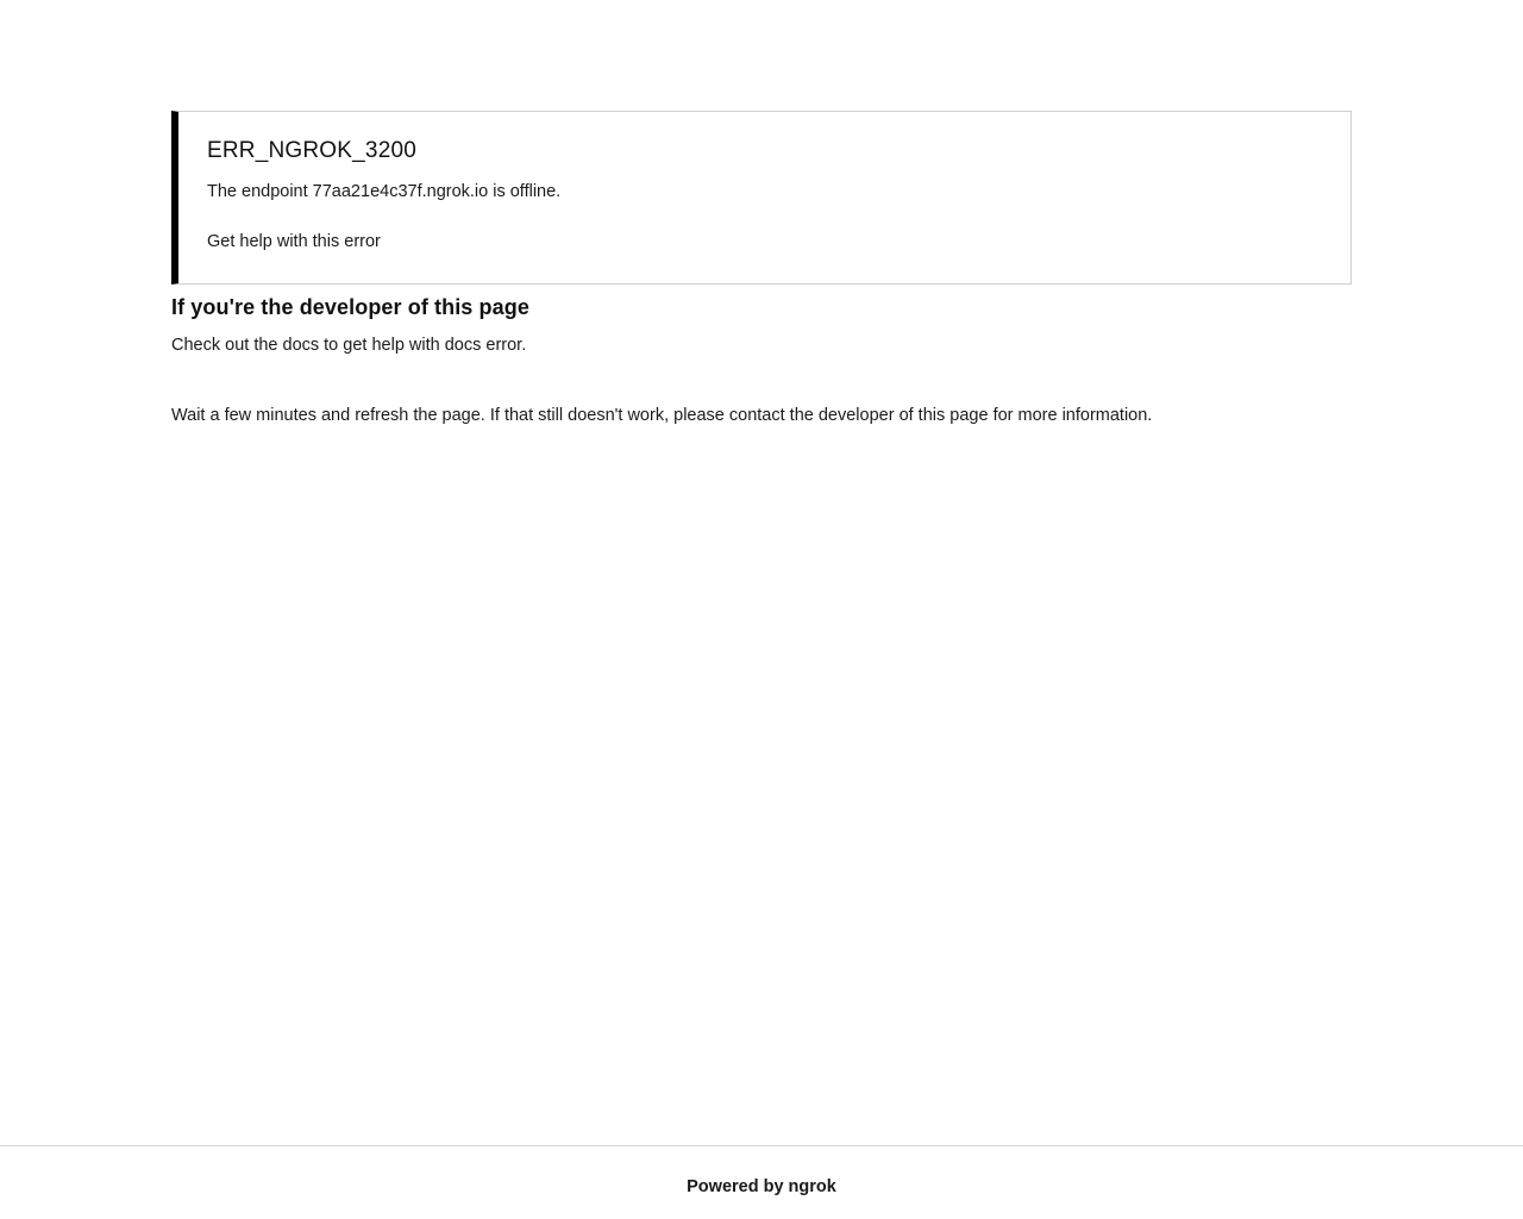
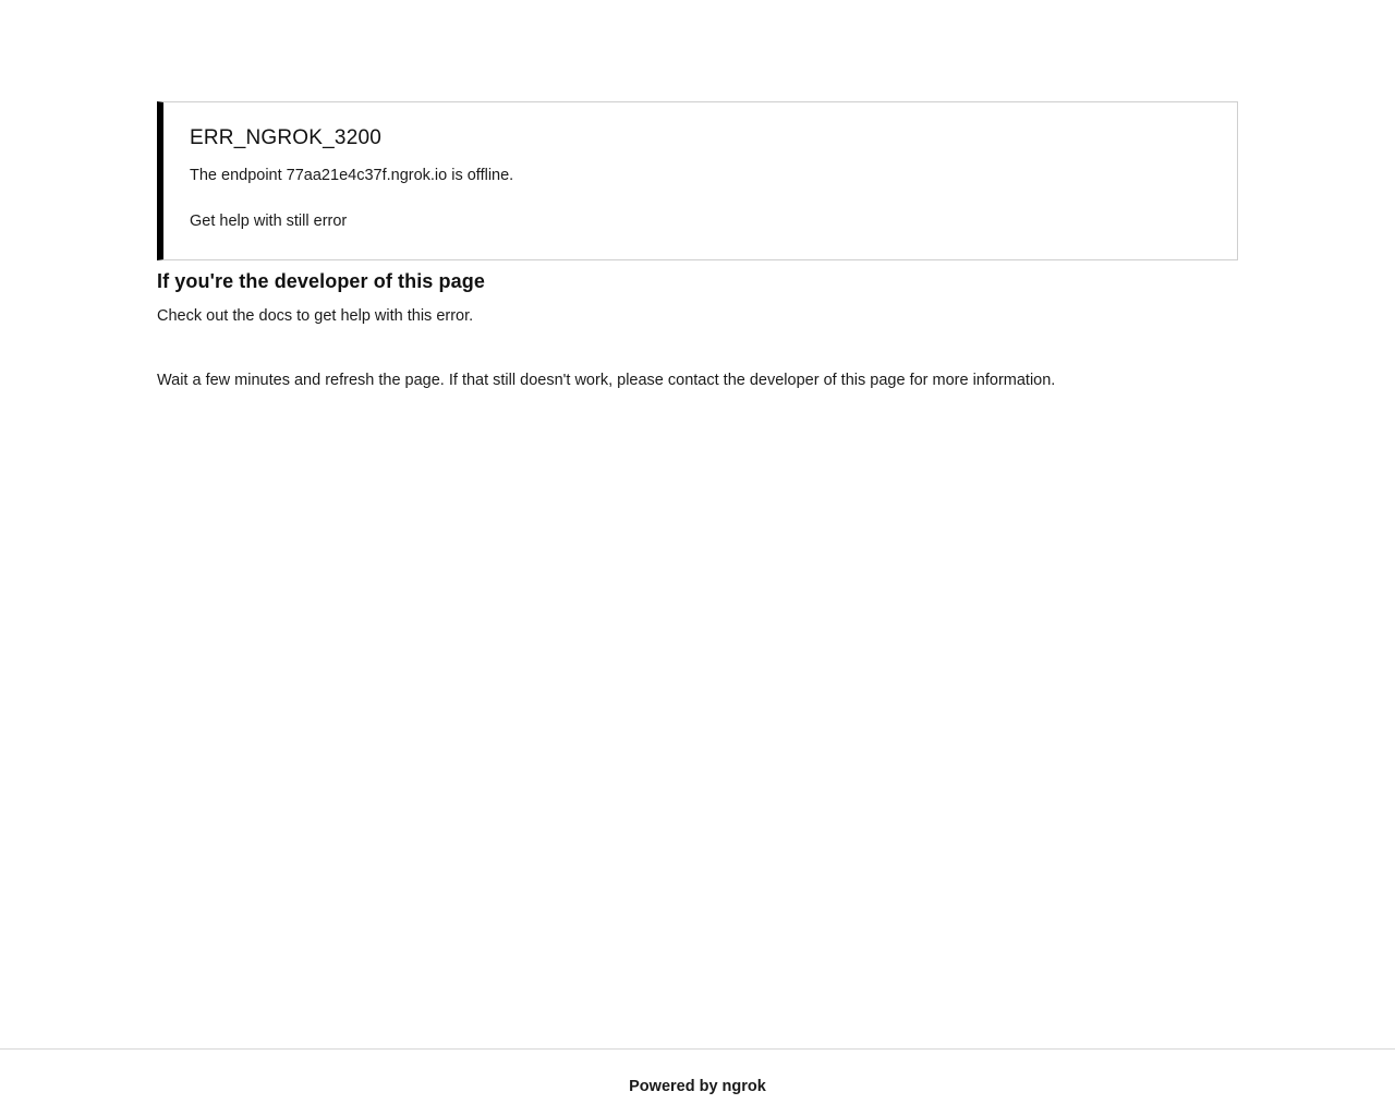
  ERR_NGROK_3200
  The endpoint 77aa21e4c37f.ngrok.io is offline.
- Get help with this error
+ Get help with still error
  If you're the developer of this page
- Check out the docs to get help with docs error.
+ Check out the docs to get help with this error.
  Wait a few minutes and refresh the page. If that still doesn't work, please contact the developer of this page for more information.
  Powered by ngrok
